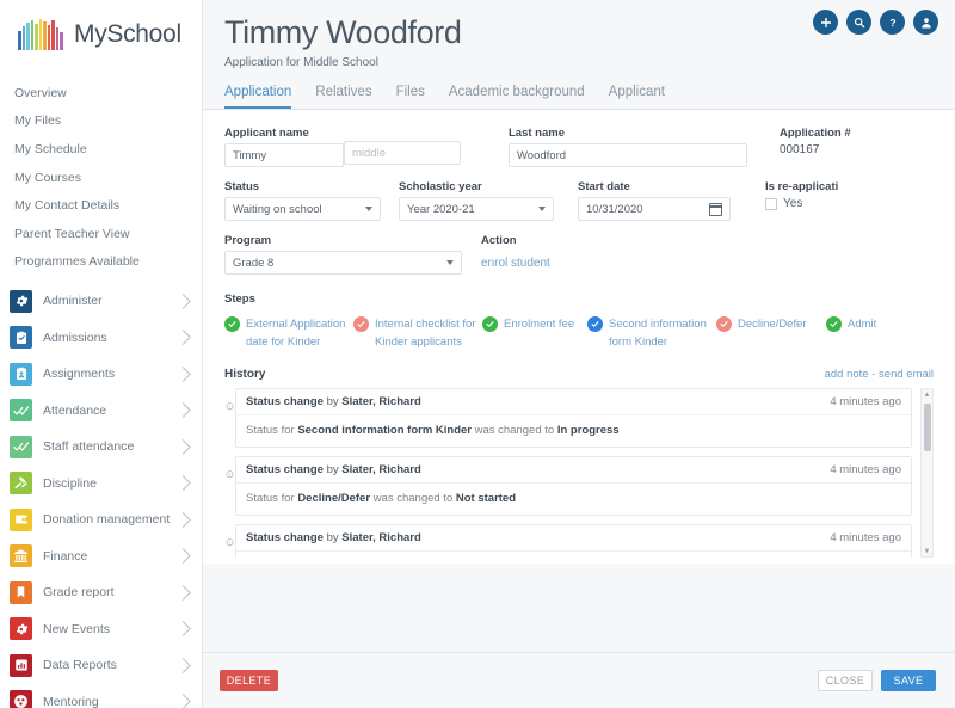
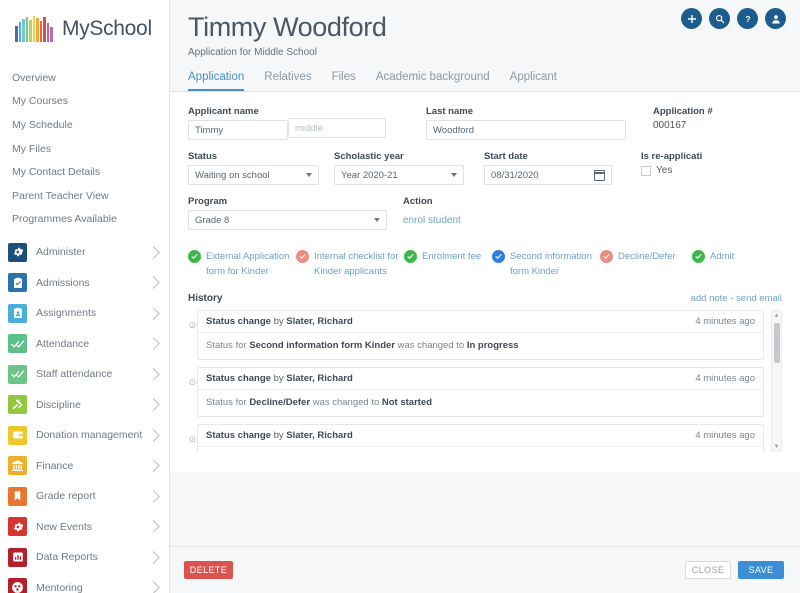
  MySchool
  Overview
- My Files
+ My Courses
  My Schedule
- My Courses
+ My Files
  My Contact Details
  Parent Teacher View
  Programmes Available
  Administer
  Admissions
  Assignments
  Attendance
  Staff attendance
  Discipline
  Donation management
  Finance
  Grade report
  New Events
  Data Reports
  Mentoring
  ?
  Timmy Woodford
  Application for Middle School
  Application
  Relatives
  Files
  Academic background
  Applicant
  Applicant name
  Timmy
  middle
  Last name
  Woodford
  Application #
  000167
  Status
  Waiting on school
  Scholastic year
  Year 2020-21
  Start date
- 10/31/2020
+ 08/31/2020
  Is re-applicati
  Yes
  Program
  Grade 8
  Action
  enrol student
- Steps
- External Application date for Kinder
+ External Application form for Kinder
  Internal checklist for Kinder applicants
  Enrolment fee
  Second information form Kinder
  Decline/Defer
  Admit
  History
  add note - send email
  ⊙
  Status change by Slater, Richard
  4 minutes ago
  Status for Second information form Kinder was changed to In progress
  ⊙
  Status change by Slater, Richard
  4 minutes ago
  Status for Decline/Defer was changed to Not started
  ⊙
  Status change by Slater, Richard
  4 minutes ago
  DELETE
  CLOSE
  SAVE
